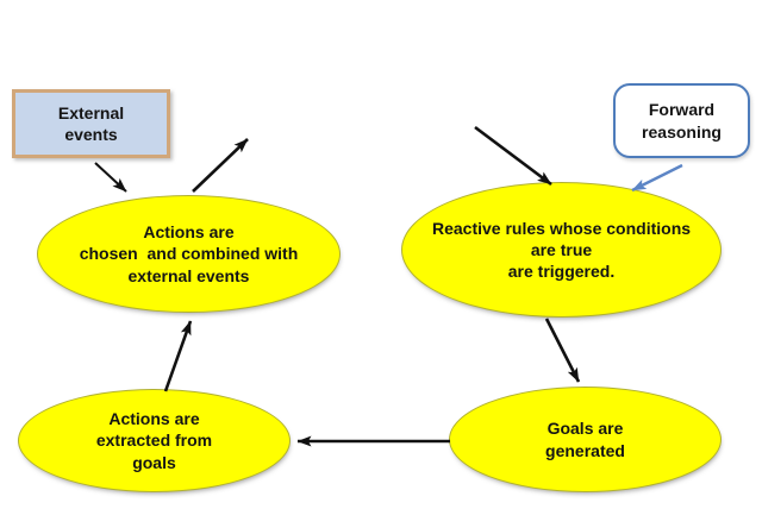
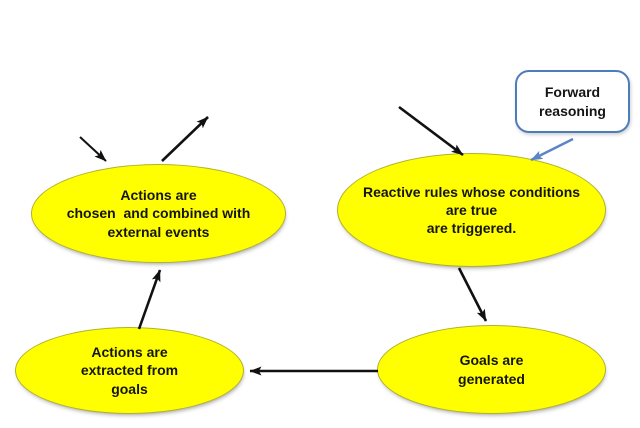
  Actions are
  chosen and combined with
  external events
  Reactive rules whose conditions
  are true
  are triggered.
  Actions are
  extracted from
  goals
  Goals are
  generated
- External
- events
  Forward
  reasoning
